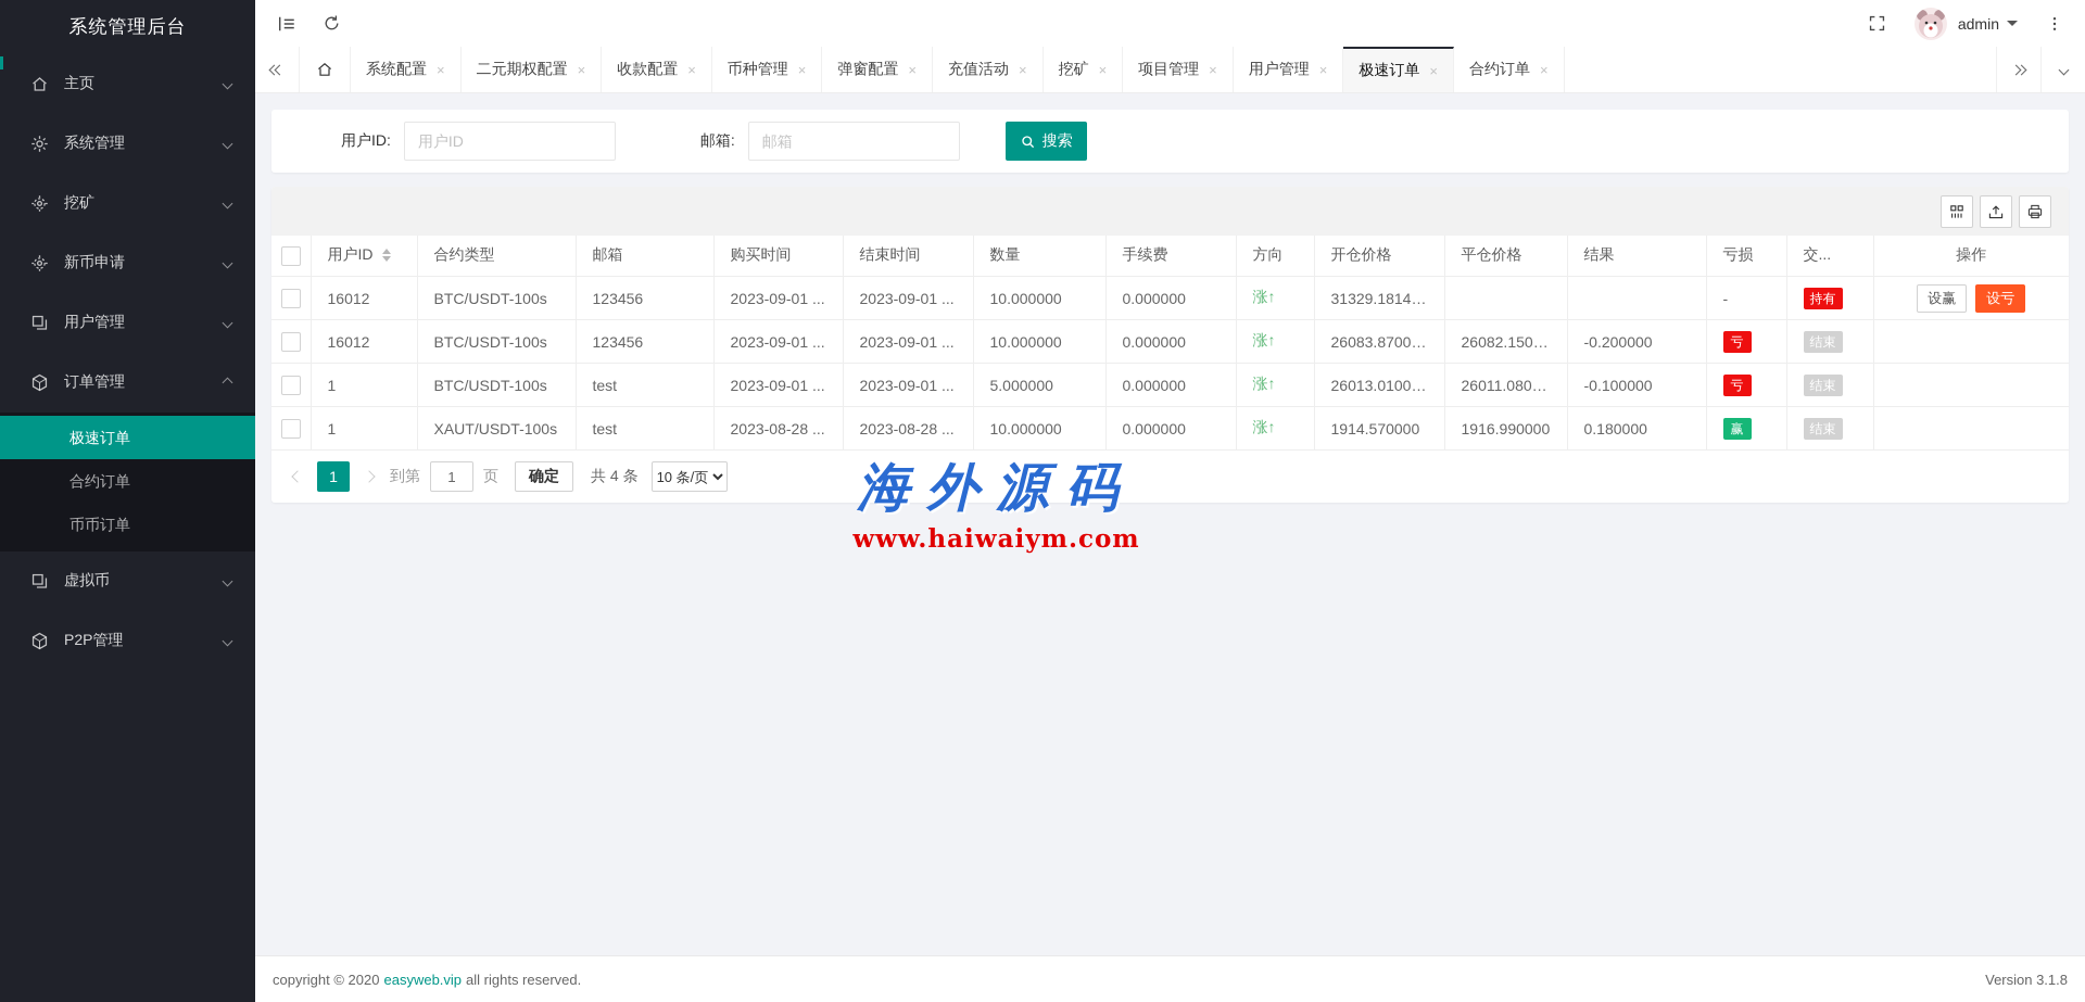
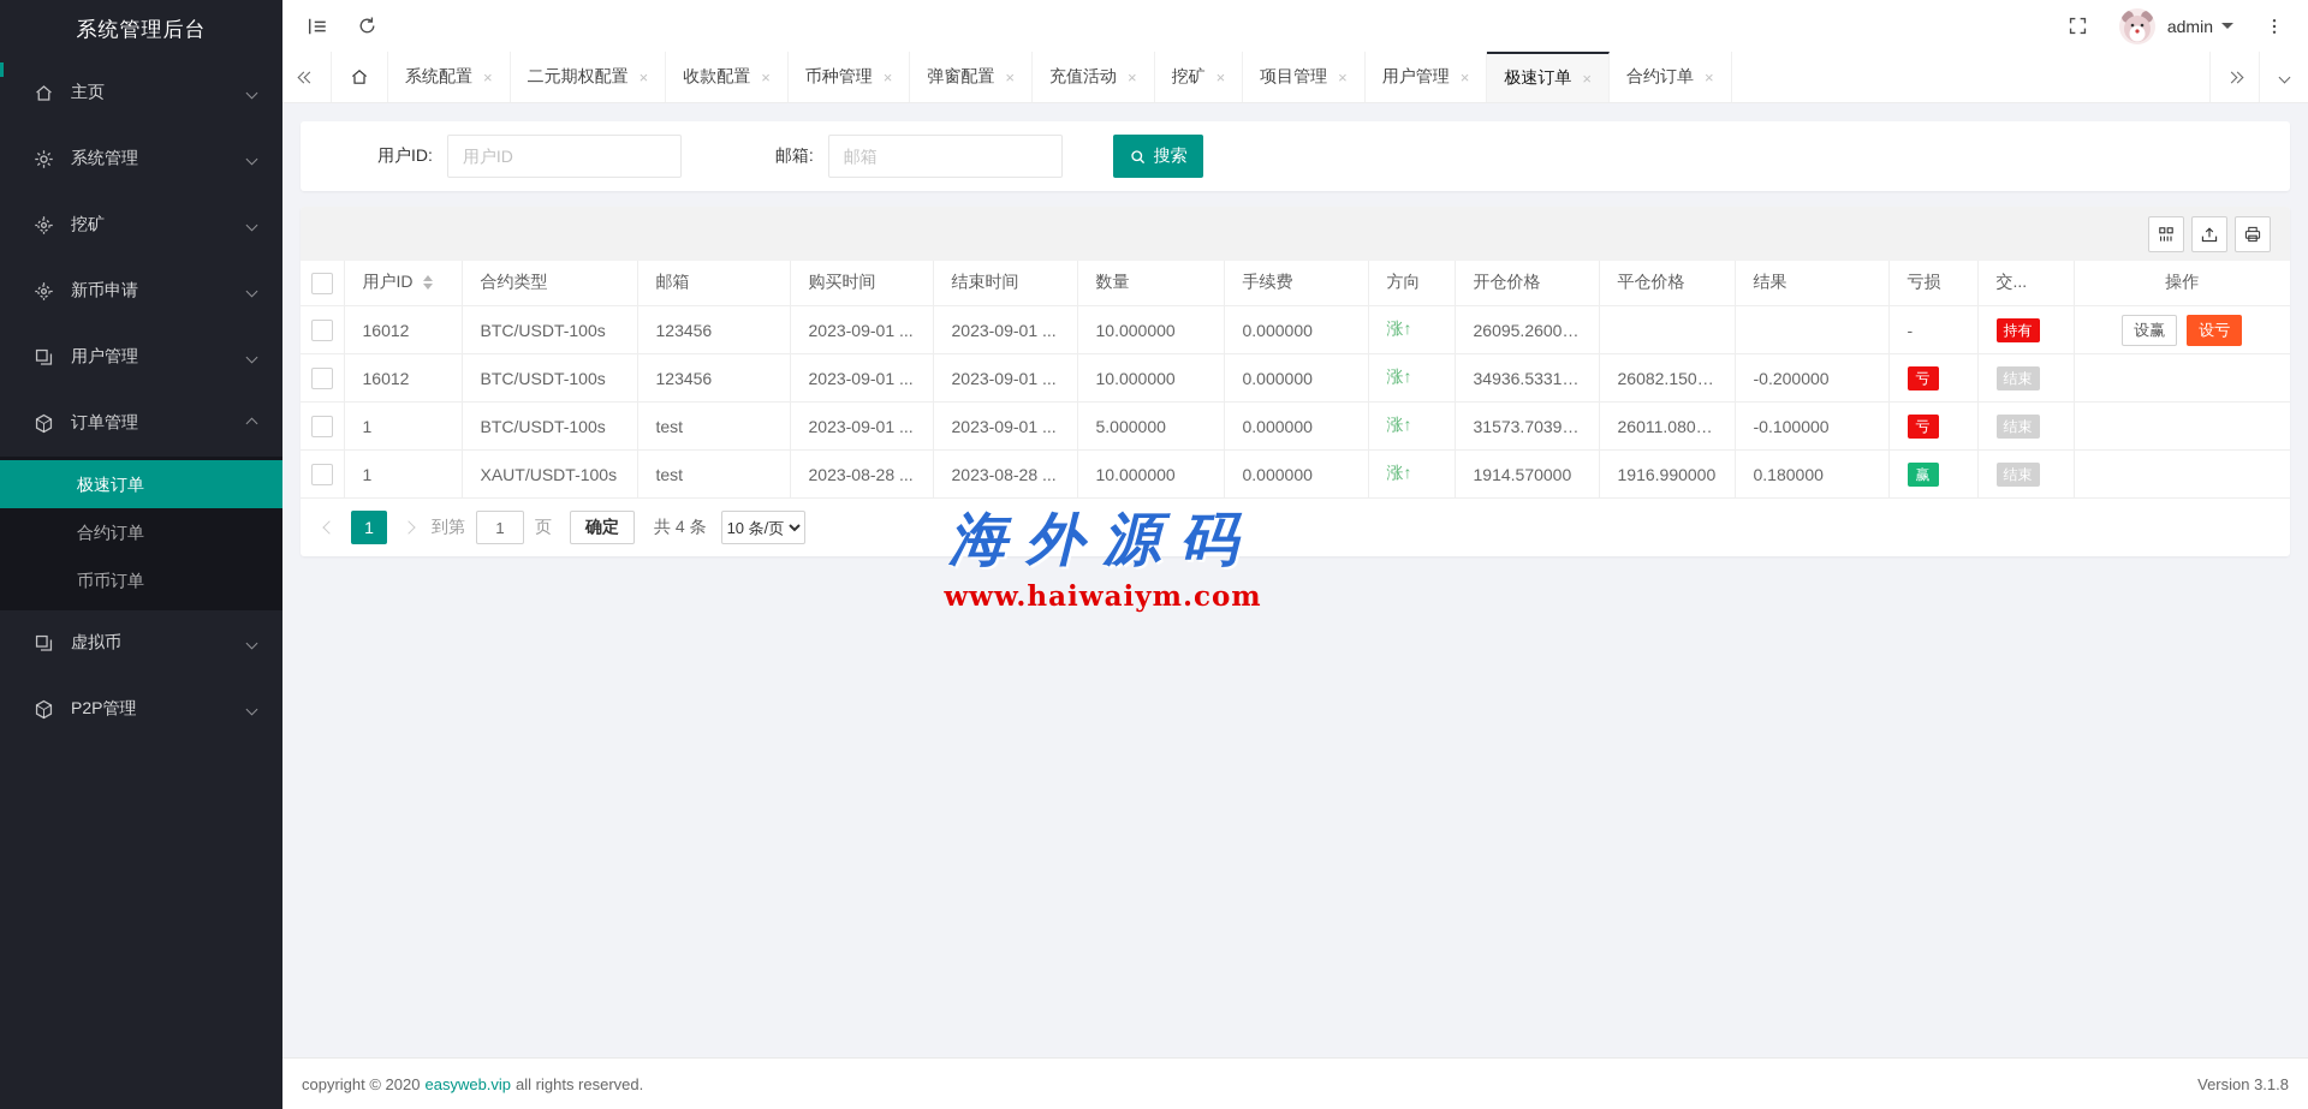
  系统管理后台
  主页
  系统管理
  挖矿
  新币申请
  用户管理
  订单管理
  极速订单
  合约订单
  币币订单
  虚拟币
  P2P管理
  admin
  系统配置
  ×
  二元期权配置
  ×
  收款配置
  ×
  币种管理
  ×
  弹窗配置
  ×
  充值活动
  ×
  挖矿
  ×
  项目管理
  ×
  用户管理
  ×
  极速订单
  ×
  合约订单
  ×
  用户ID:
  用户ID
  邮箱:
  邮箱
  搜索
  	用户ID	合约类型	邮箱	购买时间	结束时间	数量	手续费	方向	开仓价格	平仓价格	结果	亏损	交...	操作
- 	16012	BTC/USDT-100s	123456	2023-09-01 ...	2023-09-01 ...	10.000000	0.000000	涨↑	31329.181472			-	持有	设赢 设亏
+ 	16012	BTC/USDT-100s	123456	2023-09-01 ...	2023-09-01 ...	10.000000	0.000000	涨↑	26095.260000			-	持有	设赢 设亏
- 	16012	BTC/USDT-100s	123456	2023-09-01 ...	2023-09-01 ...	10.000000	0.000000	涨↑	26083.870000	26082.150000	-0.200000	亏	结束
+ 	16012	BTC/USDT-100s	123456	2023-09-01 ...	2023-09-01 ...	10.000000	0.000000	涨↑	34936.533173	26082.150000	-0.200000	亏	结束
- 	1	BTC/USDT-100s	test	2023-09-01 ...	2023-09-01 ...	5.000000	0.000000	涨↑	26013.010000	26011.080000	-0.100000	亏	结束
+ 	1	BTC/USDT-100s	test	2023-09-01 ...	2023-09-01 ...	5.000000	0.000000	涨↑	31573.703956	26011.080000	-0.100000	亏	结束
  	1	XAUT/USDT-100s	test	2023-08-28 ...	2023-08-28 ...	10.000000	0.000000	涨↑	1914.570000	1916.990000	0.180000	赢	结束
  1
  到第
  1
  页
  确定
  共 4 条
  10 条/页
  海外源码
  www.haiwaiym.com
  copyright © 2020
  easyweb.vip
  all rights reserved.
  Version 3.1.8
